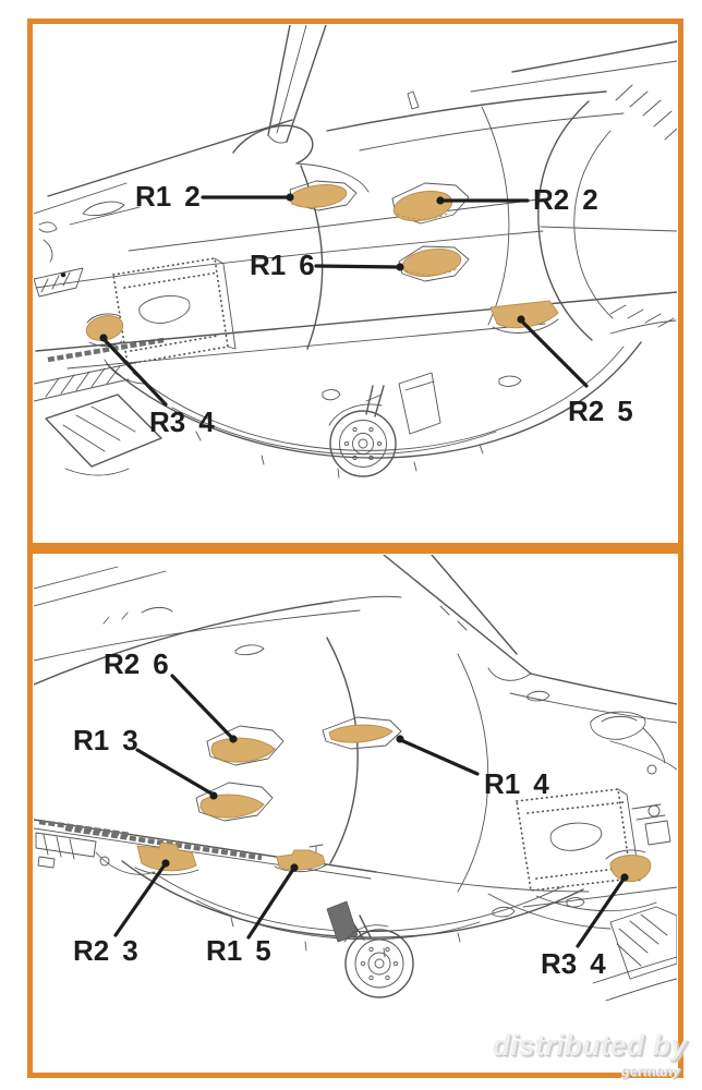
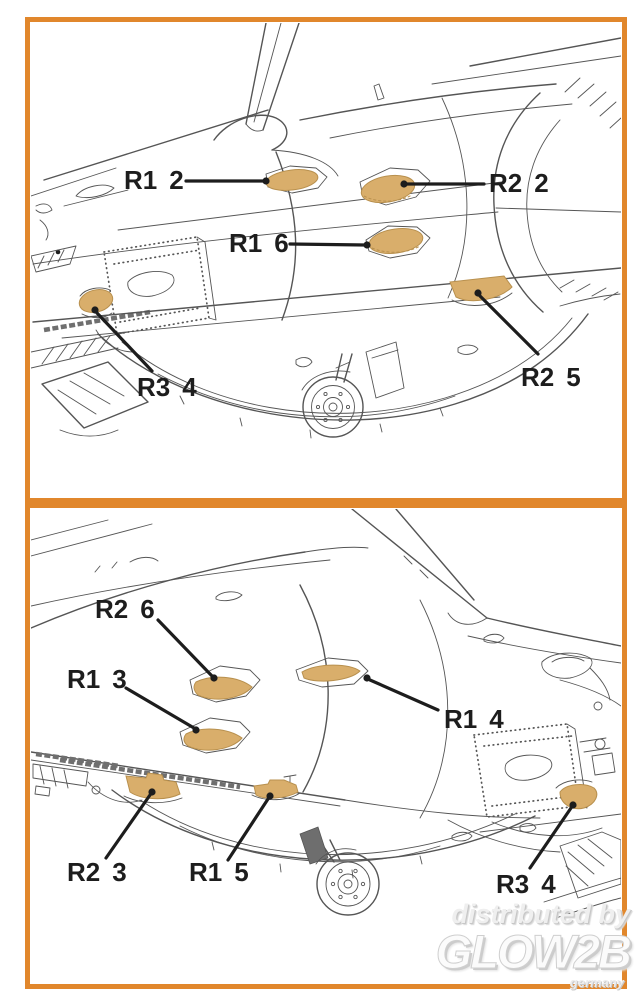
  R1 2
  R2 2
  R1 6
  R3 4
  R2 5
  R2 6
  R1 3
  R1 4
  R2 3
  R1 5
  R3 4
  distributed by
+ GLOW2B
  germany
